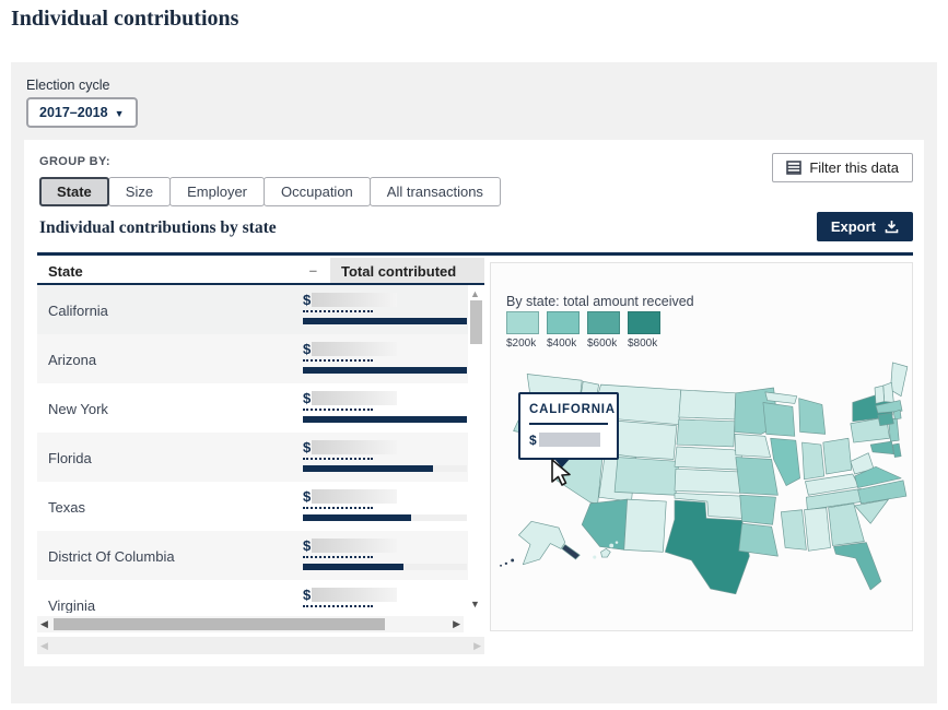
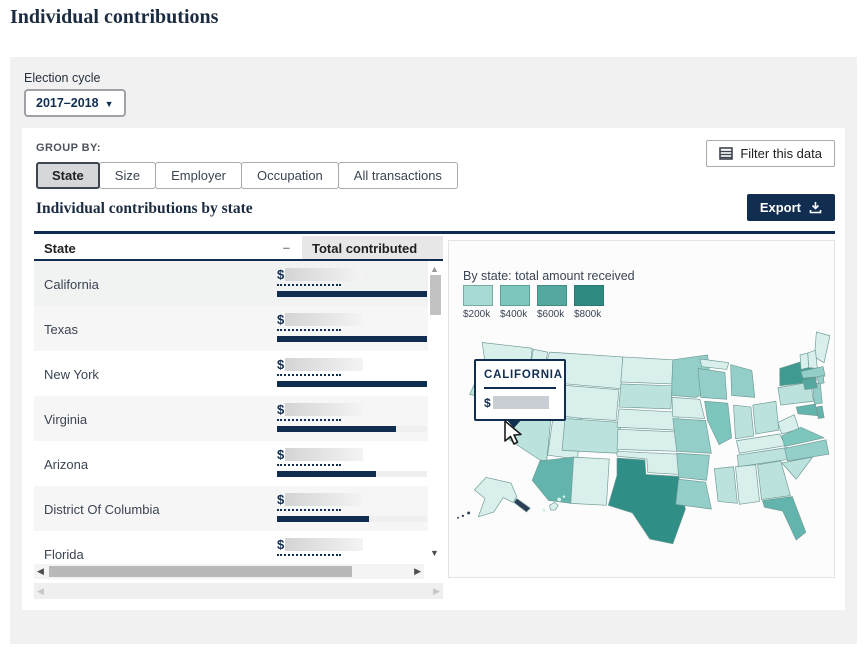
  Individual contributions
  Election cycle
  2017–2018 ▼
  GROUP BY:
  State
  Size
  Employer
  Occupation
  All transactions
  Filter this data
  Individual contributions by state
  Export
  State
  –
  Total contributed
  California
  $
- Arizona
+ Texas
  $
  New York
  $
- Florida
+ Virginia
  $
- Texas
+ Arizona
  $
  District Of Columbia
  $
- Virginia
+ Florida
  $
  ▲
  ▼
  ◀
  ▶
  ◀
  ▶
  By state: total amount received
  $200k
  $400k
  $600k
  $800k
  CALIFORNIA
  $
